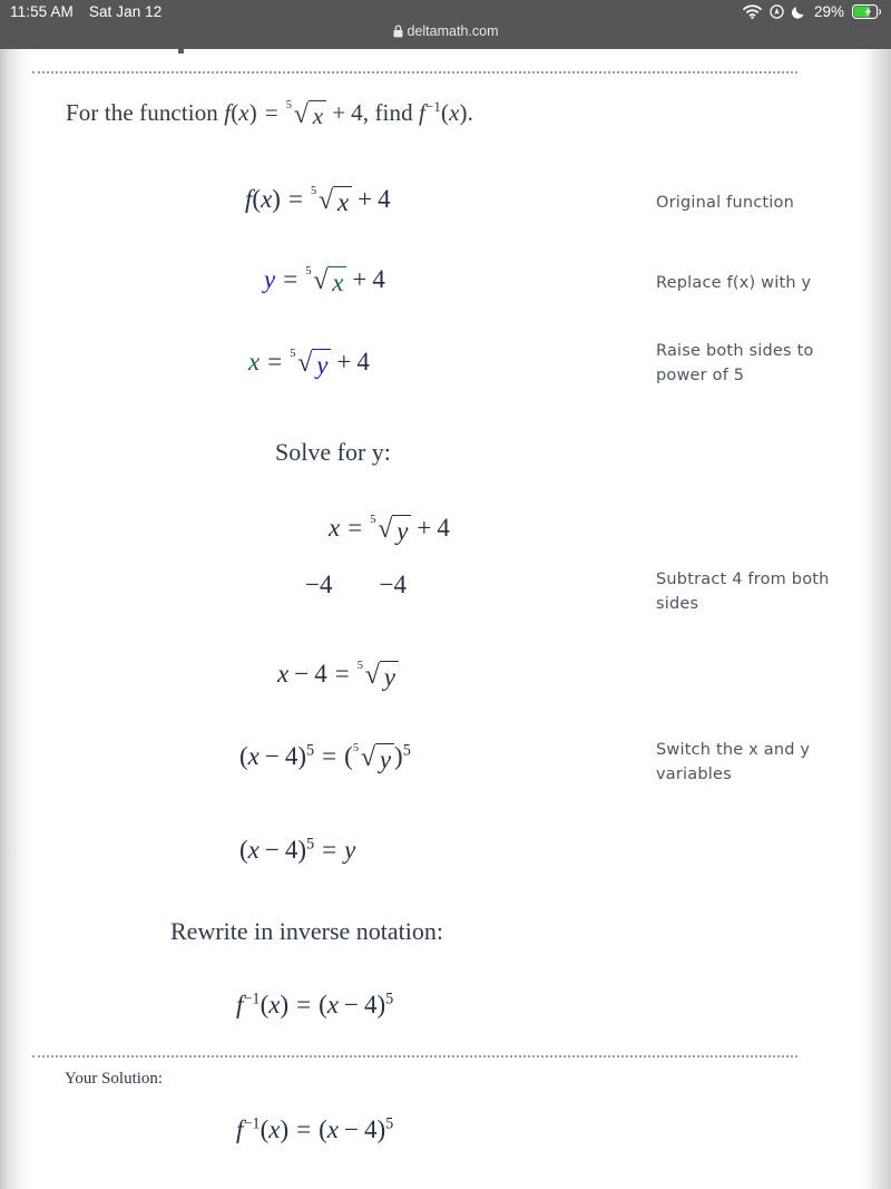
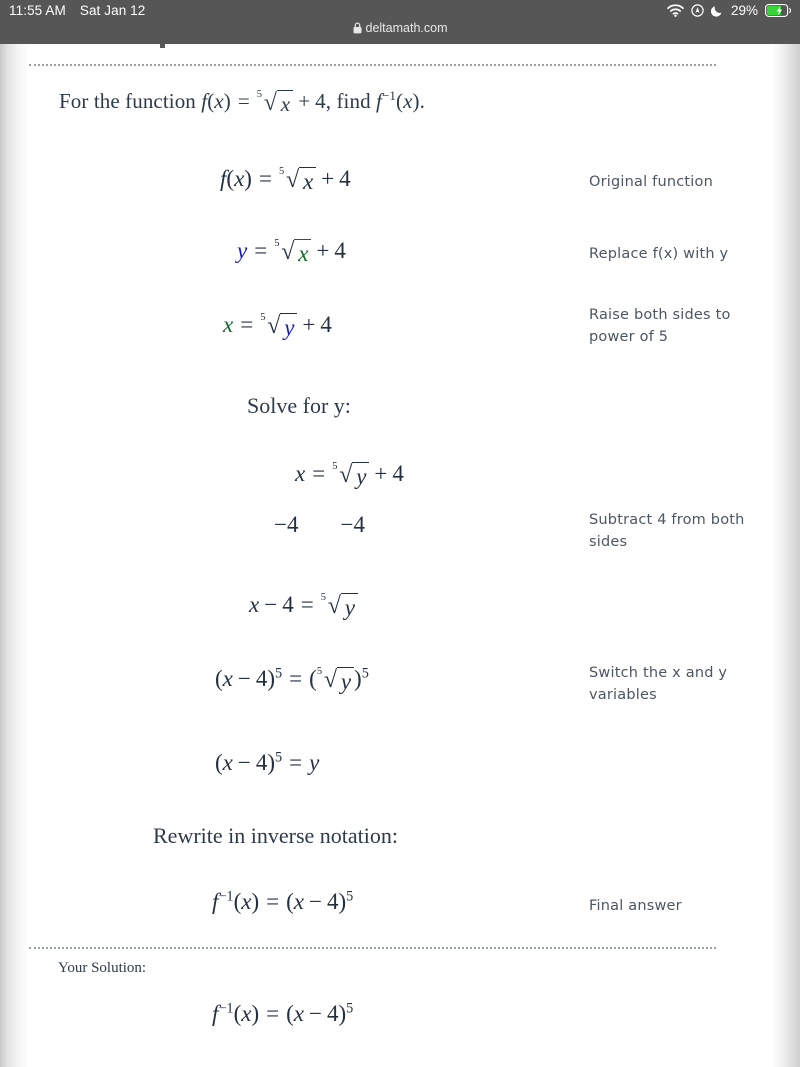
  11:55 AM
  Sat Jan 12
  deltamath.com
  29%
  For the function f(x) =
  5
  √
  x + 4, find f−1(x).
  f(x) =
  5
  √
  x + 4
  Original function
  y =
  5
  √
  x + 4
  Replace f(x) with y
  x =
  5
  √
  y + 4
  Raise both sides to power of 5
  Solve for y:
  x =
  5
  √
  y + 4
  −4 −4
  Subtract 4 from both sides
  x − 4 =
  5
  √
  y
  (x − 4)5 = (
  5
  √
  y)5
  Switch the x and y variables
  (x − 4)5 = y
  Rewrite in inverse notation:
  f−1(x) = (x − 4)5
+ Final answer
  Your Solution:
  f−1(x) = (x − 4)5
